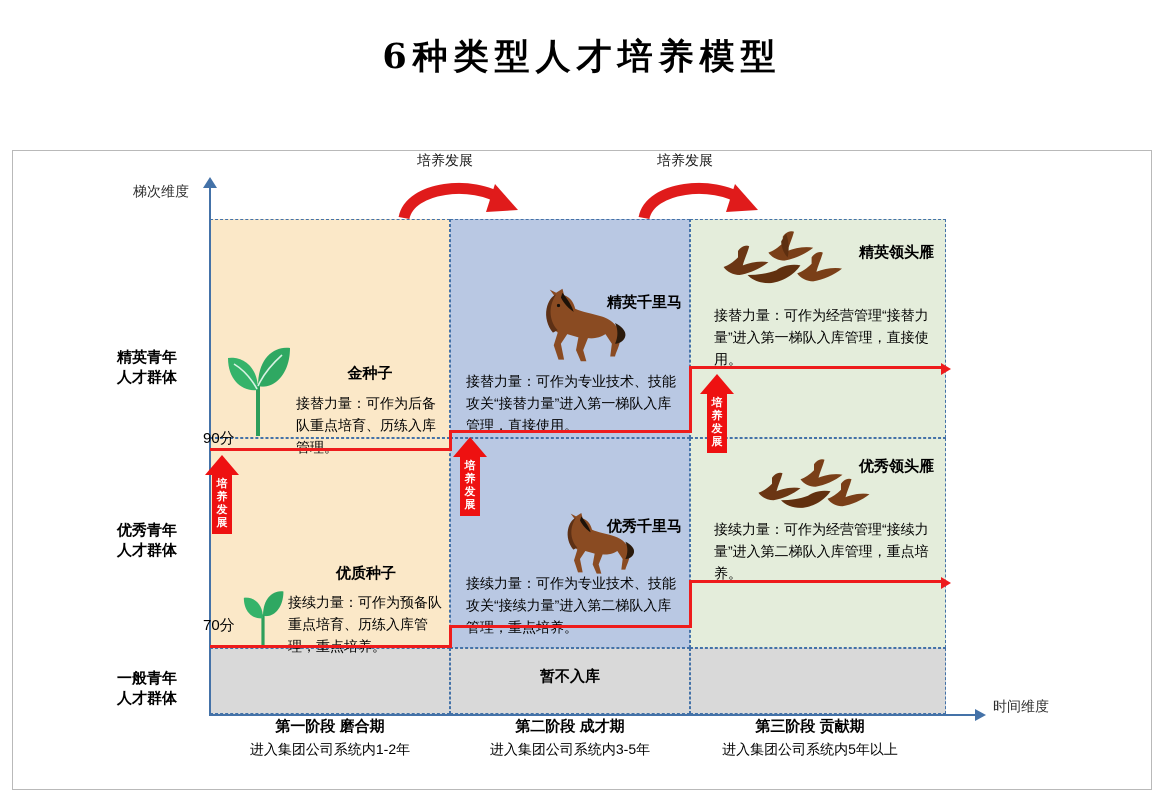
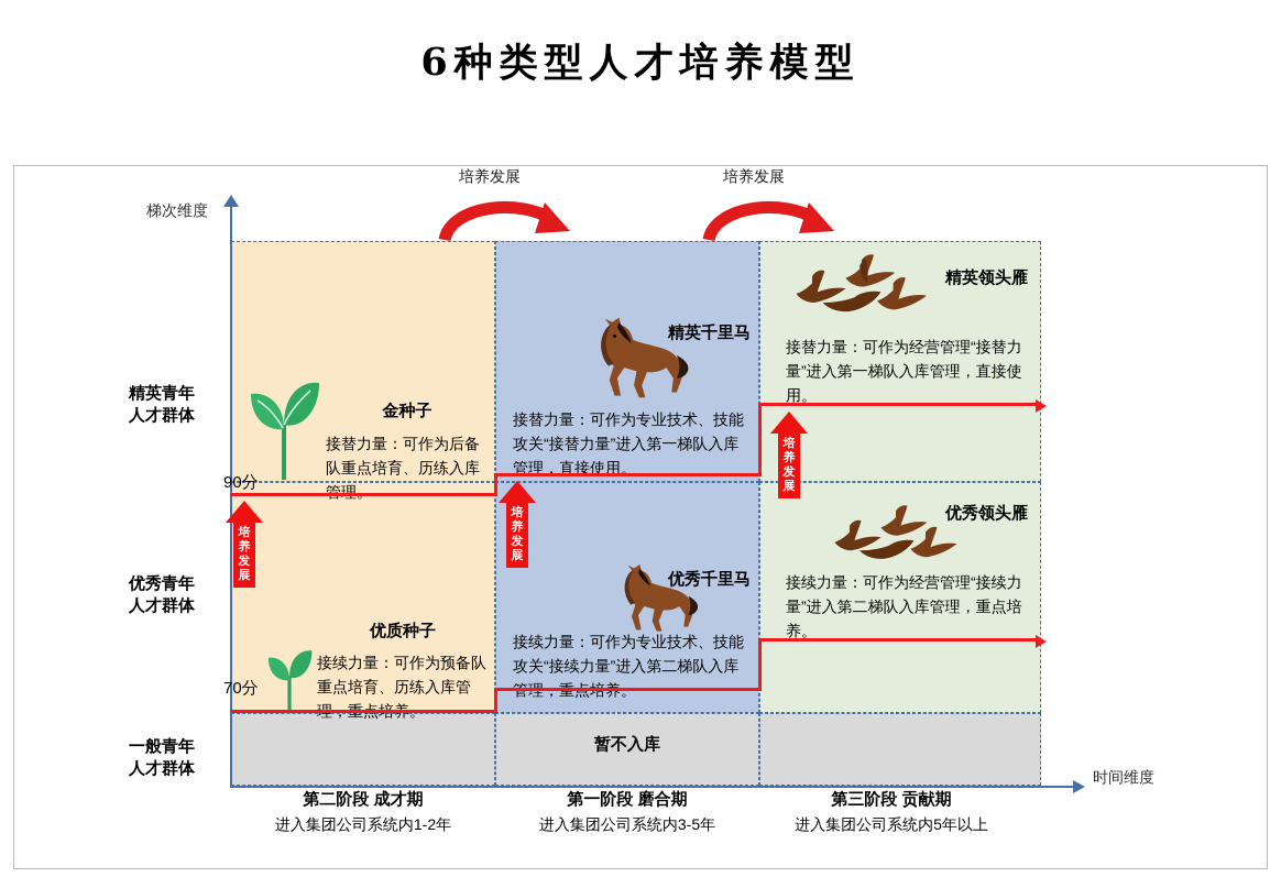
  6种类型人才培养模型
  暂不入库
  梯次维度
  时间维度
  精英青年
  人才群体
  优秀青年
  人才群体
  一般青年
  人才群体
  90分
  70分
  金种子
  接替力量：可作为后备队重点培育、历练入库管理。
  优质种子
  接续力量：可作为预备队重点培育、历练入库管
  精英千里马
  接替力量：可作为专业技术、技能攻关“接替力量”进入第一梯队入库管理，直接使用。
  优秀千里马
  接续力量：可作为专业技术、技能攻关“接续力量”进入第二梯队入库
  精英领头雁
  接替力量：可作为经营管理“接替力量”进入第一梯队入库管理，直接使用。
  优秀领头雁
  接续力量：可作为经营管理“接续力量”进入第二梯队入库管理，重点培养。
  培
  养
  发
  展
  培
  养
  发
  展
  培
  养
  发
  展
  培养发展
  培养发展
- 第一阶段 磨合期
+ 第二阶段 成才期
  进入集团公司系统内1-2年
- 第二阶段 成才期
+ 第一阶段 磨合期
  进入集团公司系统内3-5年
  第三阶段 贡献期
  进入集团公司系统内5年以上
